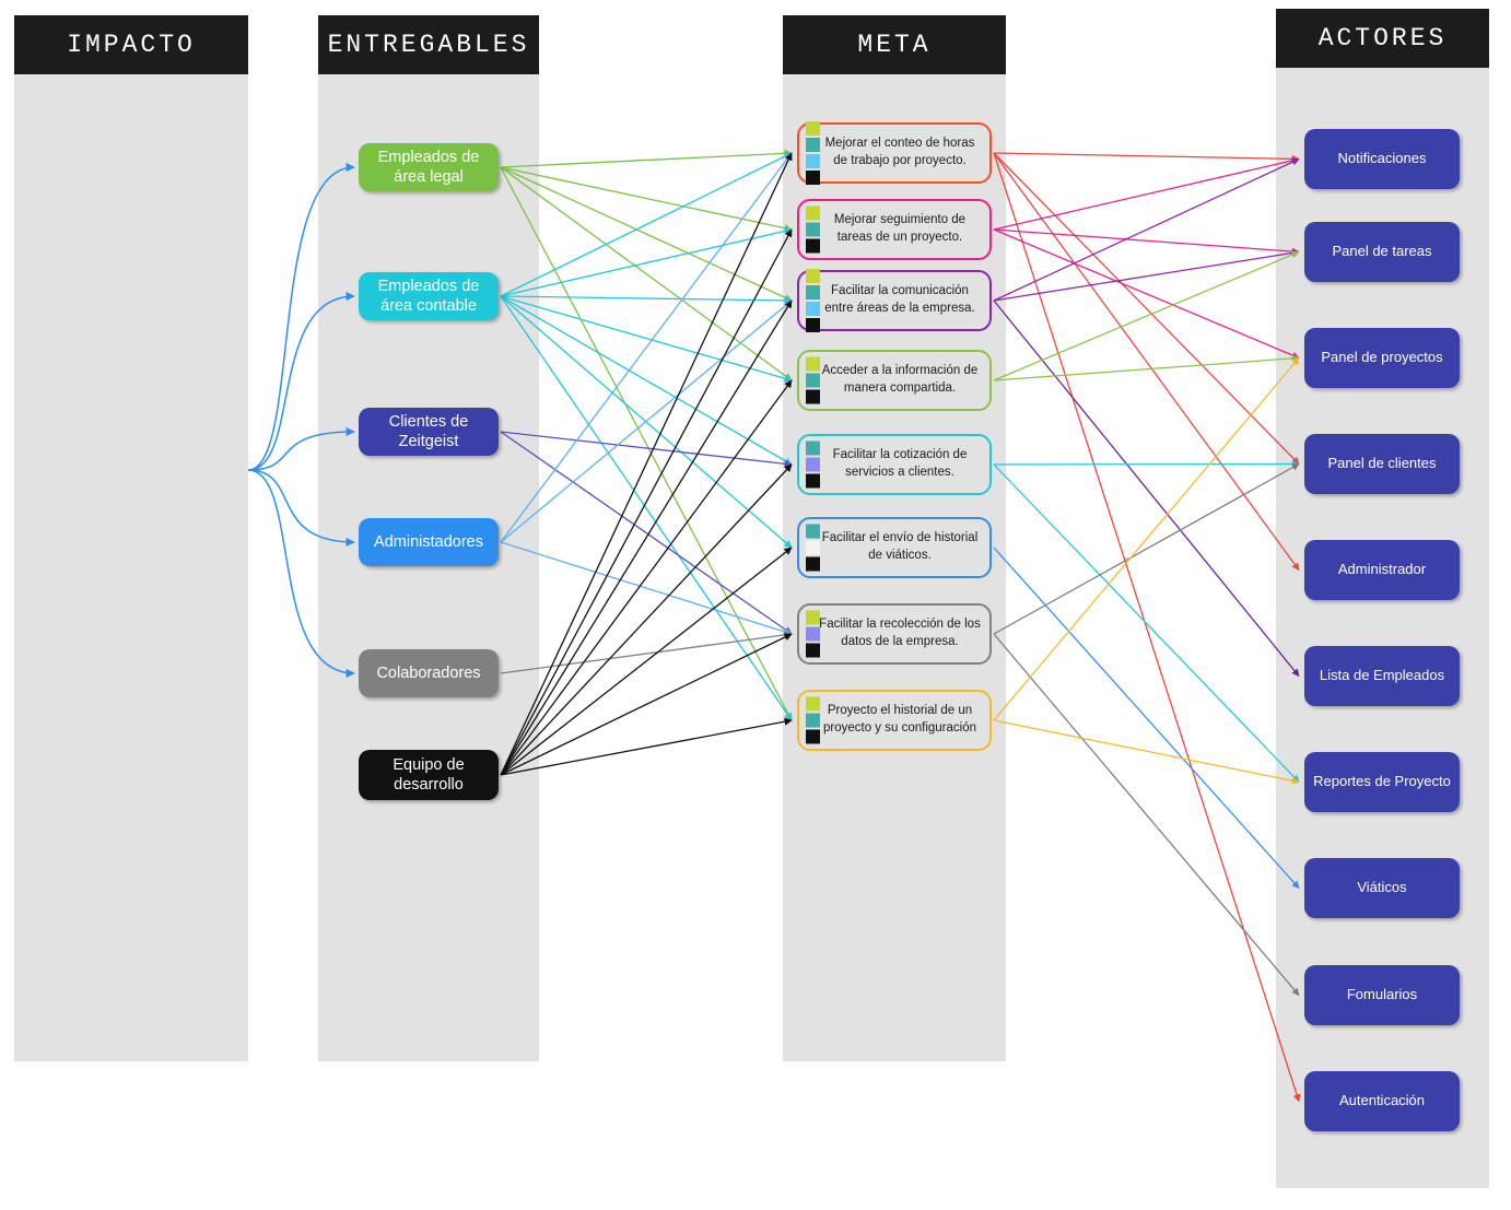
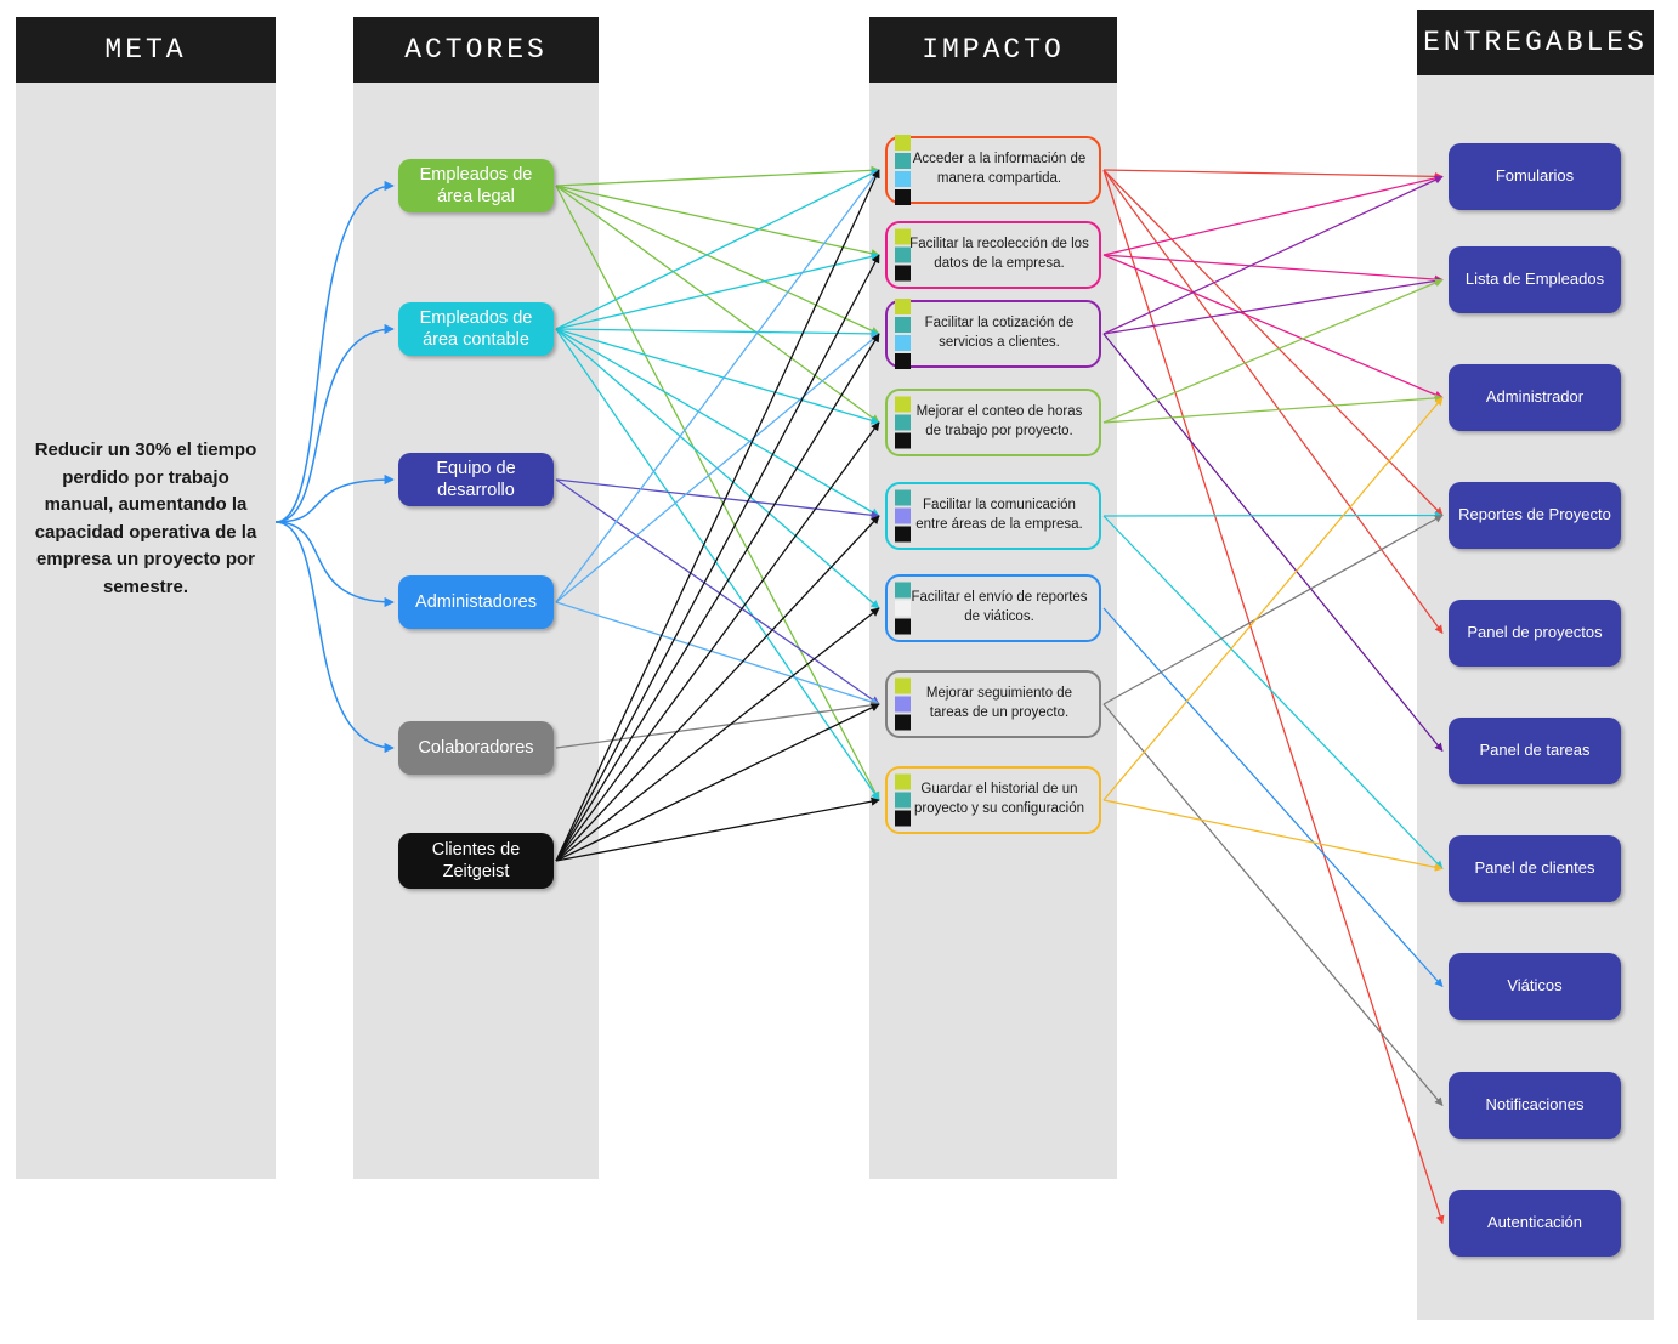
- IMPACTO
+ META
- ENTREGABLES
+ ACTORES
- META
+ IMPACTO
- ACTORES
+ ENTREGABLES
+ Reducir un 30% el tiempo perdido por trabajo manual, aumentando la capacidad operativa de la empresa un proyecto por semestre.
  Empleados de área legal
  Empleados de área contable
- Clientes de Zeitgeist
+ Equipo de desarrollo
  Administadores
  Colaboradores
- Equipo de desarrollo
+ Clientes de Zeitgeist
- Mejorar el conteo de horas de trabajo por proyecto.
+ Acceder a la información de manera compartida.
- Mejorar seguimiento de tareas de un proyecto.
+ Facilitar la recolección de los datos de la empresa.
- Facilitar la comunicación entre áreas de la empresa.
+ Facilitar la cotización de servicios a clientes.
- Acceder a la información de manera compartida.
+ Mejorar el conteo de horas de trabajo por proyecto.
- Facilitar la cotización de servicios a clientes.
+ Facilitar la comunicación entre áreas de la empresa.
- Facilitar el envío de historial de viáticos.
+ Facilitar el envío de reportes de viáticos.
- Facilitar la recolección de los datos de la empresa.
+ Mejorar seguimiento de tareas de un proyecto.
- Proyecto el historial de un proyecto y su configuración
+ Guardar el historial de un proyecto y su configuración
- Notificaciones
+ Fomularios
- Panel de tareas
+ Lista de Empleados
- Panel de proyectos
+ Administrador
- Panel de clientes
+ Reportes de Proyecto
- Administrador
+ Panel de proyectos
- Lista de Empleados
+ Panel de tareas
- Reportes de Proyecto
+ Panel de clientes
  Viáticos
- Fomularios
+ Notificaciones
  Autenticación
